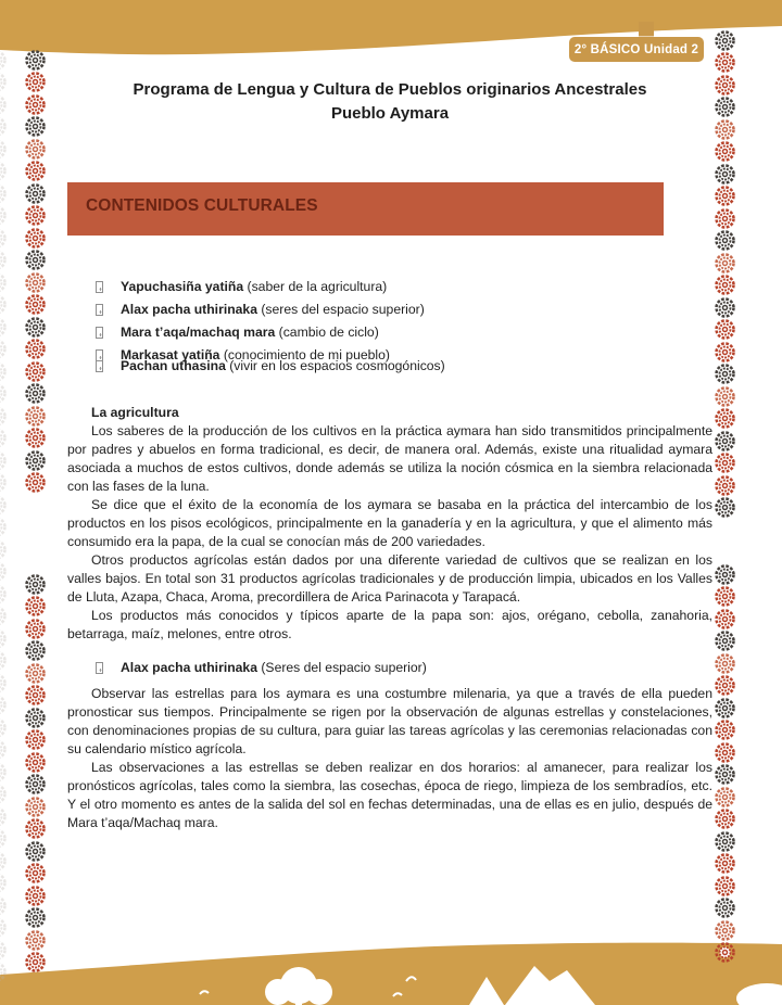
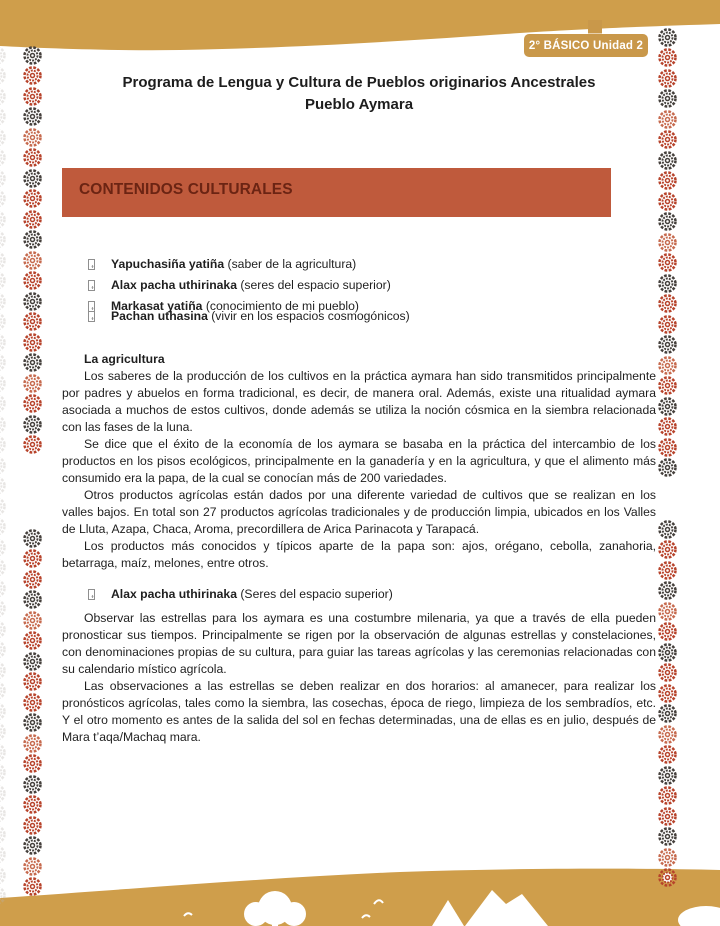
  2° BÁSICO Unidad 2
  Programa de Lengua y Cultura de Pueblos originarios Ancestrales
  Pueblo Aymara
  CONTENIDOS CULTURALES
  Yapuchasiña yatiña (saber de la agricultura)
  Alax pacha uthirinaka (seres del espacio superior)
- Mara t’aqa/machaq mara (cambio de ciclo)
  Markasat yatiña (conocimiento de mi pueblo)
  Pachan uthasina (vivir en los espacios cosmogónicos)
  La agricultura
  Los saberes de la producción de los cultivos en la práctica aymara han sido transmitidos principalmente por padres y abuelos en forma tradicional, es decir, de manera oral. Además, existe una ritualidad aymara asociada a muchos de estos cultivos, donde además se utiliza la noción cósmica en la siembra relacionada con las fases de la luna.
  Se dice que el éxito de la economía de los aymara se basaba en la práctica del intercambio de los productos en los pisos ecológicos, principalmente en la ganadería y en la agricultura, y que el alimento más consumido era la papa, de la cual se conocían más de 200 variedades.
- Otros productos agrícolas están dados por una diferente variedad de cultivos que se realizan en los valles bajos. En total son 31 productos agrícolas tradicionales y de producción limpia, ubicados en los Valles de Lluta, Azapa, Chaca, Aroma, precordillera de Arica Parinacota y Tarapacá.
+ Otros productos agrícolas están dados por una diferente variedad de cultivos que se realizan en los valles bajos. En total son 27 productos agrícolas tradicionales y de producción limpia, ubicados en los Valles de Lluta, Azapa, Chaca, Aroma, precordillera de Arica Parinacota y Tarapacá.
  Los productos más conocidos y típicos aparte de la papa son: ajos, orégano, cebolla, zanahoria, betarraga, maíz, melones, entre otros.
  Alax pacha uthirinaka (Seres del espacio superior)
  Observar las estrellas para los aymara es una costumbre milenaria, ya que a través de ella pueden pronosticar sus tiempos. Principalmente se rigen por la observación de algunas estrellas y constelaciones, con denominaciones propias de su cultura, para guiar las tareas agrícolas y las ceremonias relacionadas con su calendario místico agrícola.
  Las observaciones a las estrellas se deben realizar en dos horarios: al amanecer, para realizar los pronósticos agrícolas, tales como la siembra, las cosechas, época de riego, limpieza de los sembradíos, etc. Y el otro momento es antes de la salida del sol en fechas determinadas, una de ellas es en julio, después de Mara t’aqa/Machaq mara.
